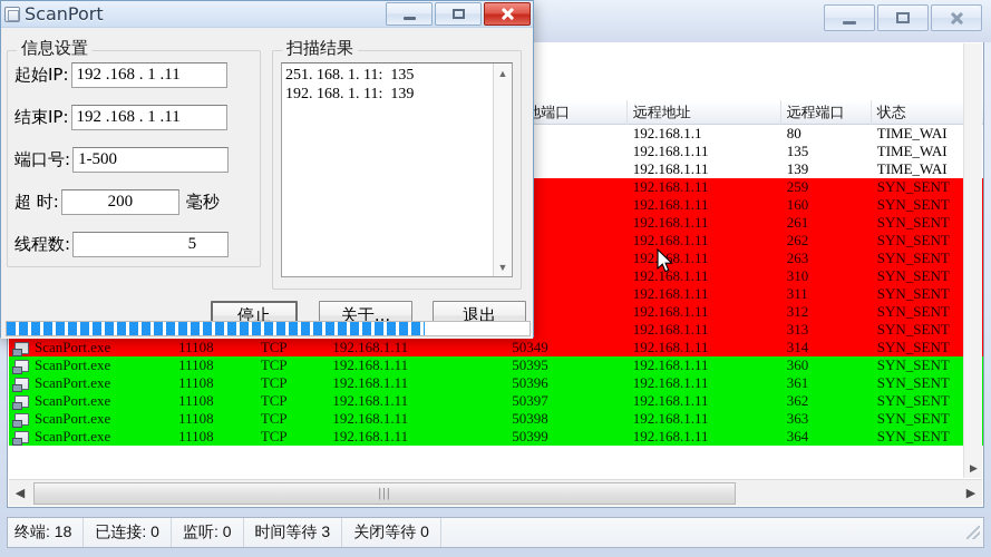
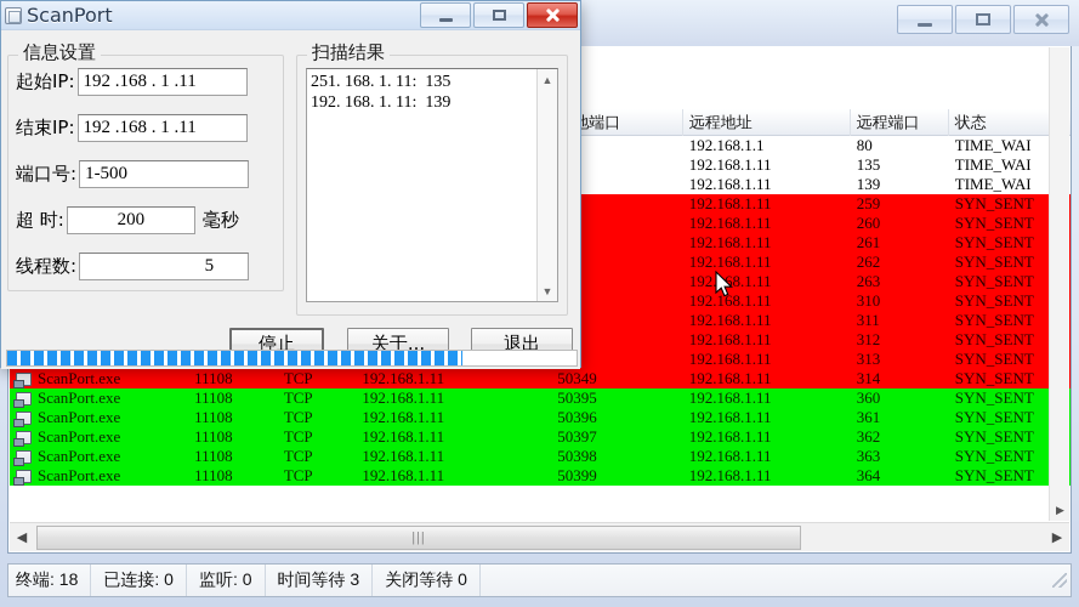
  远程地址
  远程端口
  状态
  192.168.1.1
  80
  TIME_WAI
  192.168.1.11
  135
  TIME_WAI
  192.168.1.11
  139
  TIME_WAI
  192.168.1.11
  259
  SYN_SENT
  192.168.1.11
- 160
+ 260
  SYN_SENT
  192.168.1.11
  261
  SYN_SENT
  192.168.1.11
  262
  SYN_SENT
  192.68.1.11
  263
  SYN_SENT
  192.168.1.11
  310
  SYN_SENT
  192.168.1.11
  311
  SYN_SENT
  192.168.1.11
  312
  SYN_SENT
  192.168.1.11
  313
  SYN_SENT
  ScanPort.exe
  11108
  TCP
  192.168.1.11
  50349
  192.168.1.11
  314
  SYN_SENT
  ScanPort.exe
  11108
  TCP
  192.168.1.11
  50395
  192.168.1.11
  360
  SYN_SENT
  ScanPort.exe
  11108
  TCP
  192.168.1.11
  50396
  192.168.1.11
  361
  SYN_SENT
  ScanPort.exe
  11108
  TCP
  192.168.1.11
  50397
  192.168.1.11
  362
  SYN_SENT
  ScanPort.exe
  11108
  TCP
  192.168.1.11
  50398
  192.168.1.11
  363
  SYN_SENT
  ScanPort.exe
  11108
  TCP
  192.168.1.11
  50399
  192.168.1.11
  364
  SYN_SENT
  ▶
  ◀
  |||
  ▶
  终端: 18
  已连接: 0
  监听: 0
  时间等待 3
  关闭等待 0
  ScanPort
  信息设置
  起始IP:
  192 .168 . 1 .11
  结束IP:
  192 .168 . 1 .11
  端口号:
  1-500
  超 时:
  200
  毫秒
  线程数:
  5
  扫描结果
  251. 168. 1. 11: 135
  192. 168. 1. 11: 139
  ▲
  ▼
  停止
  关于...
  退出
